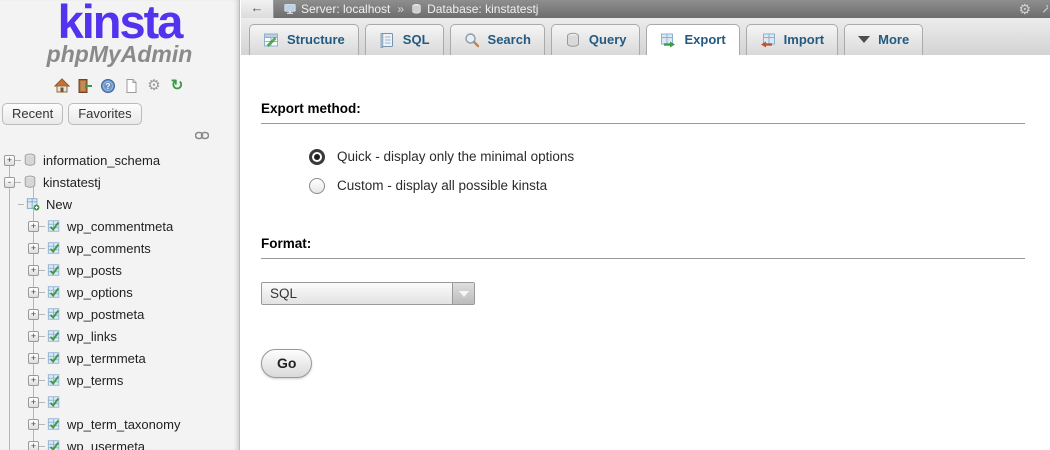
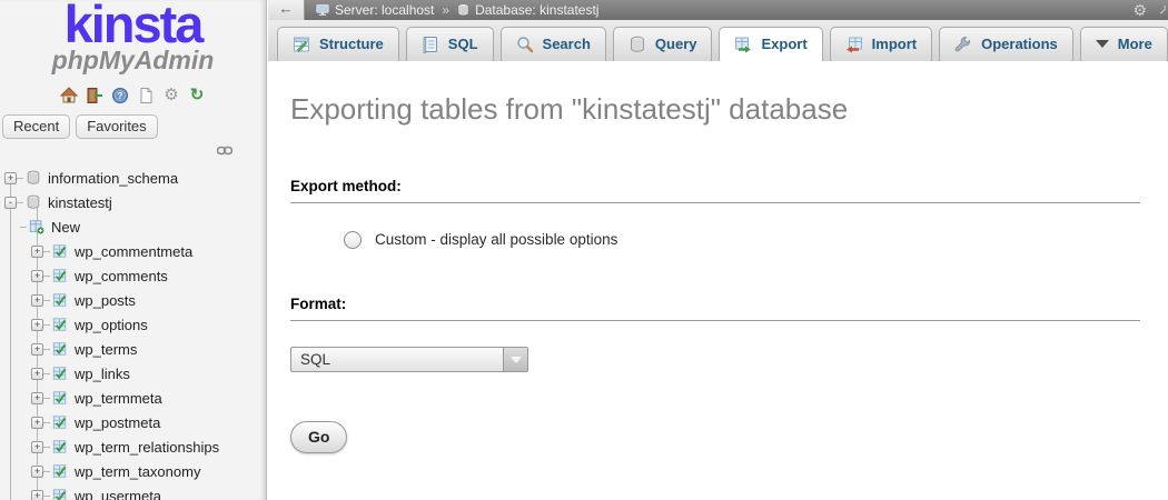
  kinsta
  phpMyAdmin
  ?
  ⚙
  ↻
  Recent
  Favorites
  +
  information_schema
  -
  kinstatestj
  New
  +
  wp_commentmeta
  +
  wp_comments
  +
  wp_posts
  +
  wp_options
  +
- wp_postmeta
+ wp_terms
  +
  wp_links
  +
  wp_termmeta
  +
- wp_terms
+ wp_postmeta
  +
+ wp_term_relationships
  +
  wp_term_taxonomy
  +
  wp_usermeta
  ←
  Server: localhost
  »
  Database: kinstatestj
  ⚙
  ↗
  Structure
  SQL
  Search
  Query
  Export
  Import
+ Operations
  More
+ Exporting tables from "kinstatestj" database
  Export method:
- Quick - display only the minimal options
- Custom - display all possible kinsta
+ Custom - display all possible options
  Format:
  SQL
  Go
